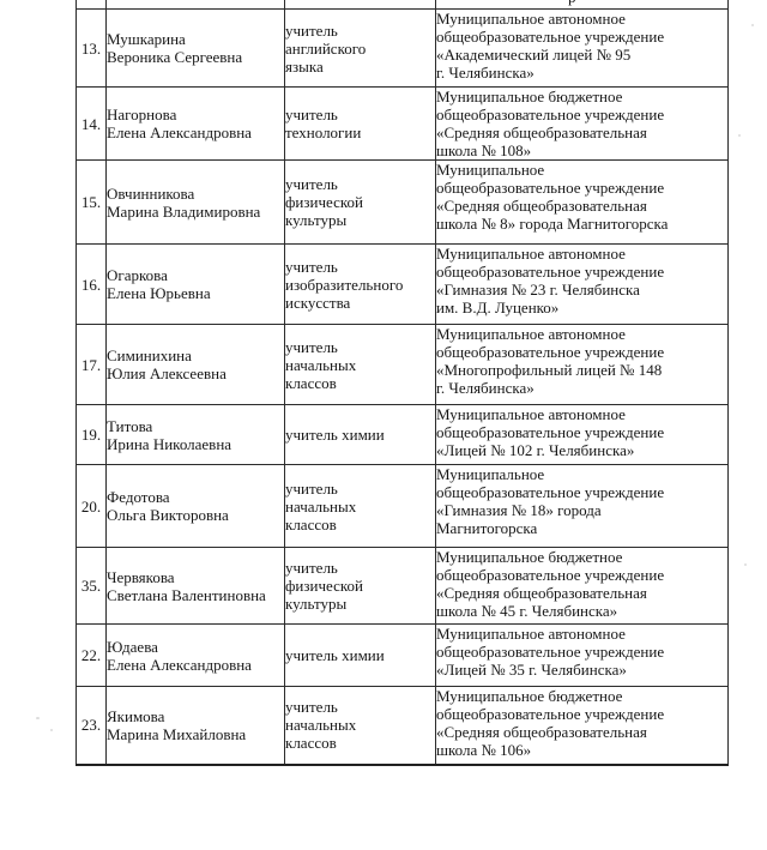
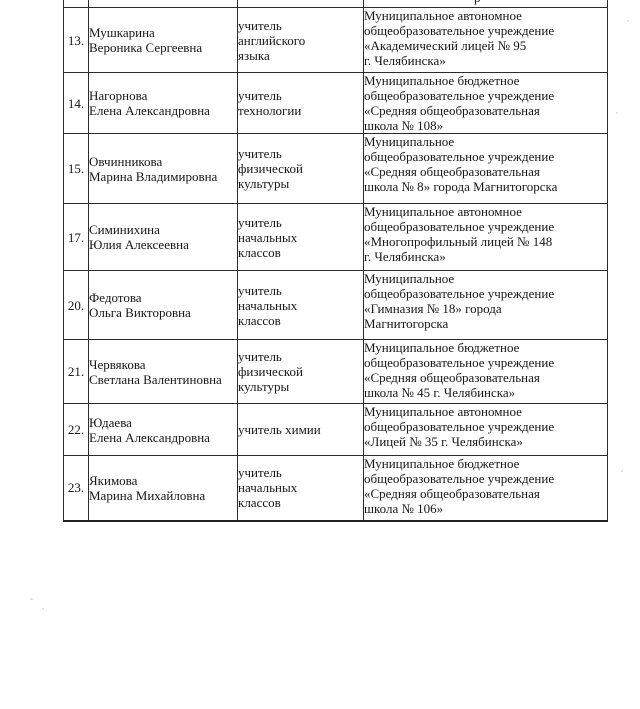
  13.	Мушкарина Вероника Сергеевна	учитель английского языка	Муниципальное автономное общеобразовательное учреждение «Академический лицей № 95 г. Челябинска»
  14.	Нагорнова Елена Александровна	учитель технологии	Муниципальное бюджетное общеобразовательное учреждение «Средняя общеобразовательная школа № 108»
  15.	Овчинникова Марина Владимировна	учитель физической культуры	Муниципальное общеобразовательное учреждение «Средняя общеобразовательная школа № 8» города Магнитогорска
- 16.	Огаркова Елена Юрьевна	учитель изобразительного искусства	Муниципальное автономное общеобразовательное учреждение «Гимназия № 23 г. Челябинска им. В.Д. Луценко»
  17.	Симинихина Юлия Алексеевна	учитель начальных классов	Муниципальное автономное общеобразовательное учреждение «Многопрофильный лицей № 148 г. Челябинска»
- 19.	Титова Ирина Николаевна	учитель химии	Муниципальное автономное общеобразовательное учреждение «Лицей № 102 г. Челябинска»
  20.	Федотова Ольга Викторовна	учитель начальных классов	Муниципальное общеобразовательное учреждение «Гимназия № 18» города Магнитогорска
- 35.	Червякова Светлана Валентиновна	учитель физической культуры	Муниципальное бюджетное общеобразовательное учреждение «Средняя общеобразовательная школа № 45 г. Челябинска»
+ 21.	Червякова Светлана Валентиновна	учитель физической культуры	Муниципальное бюджетное общеобразовательное учреждение «Средняя общеобразовательная школа № 45 г. Челябинска»
  22.	Юдаева Елена Александровна	учитель химии	Муниципальное автономное общеобразовательное учреждение «Лицей № 35 г. Челябинска»
  23.	Якимова Марина Михайловна	учитель начальных классов	Муниципальное бюджетное общеобразовательное учреждение «Средняя общеобразовательная школа № 106»
